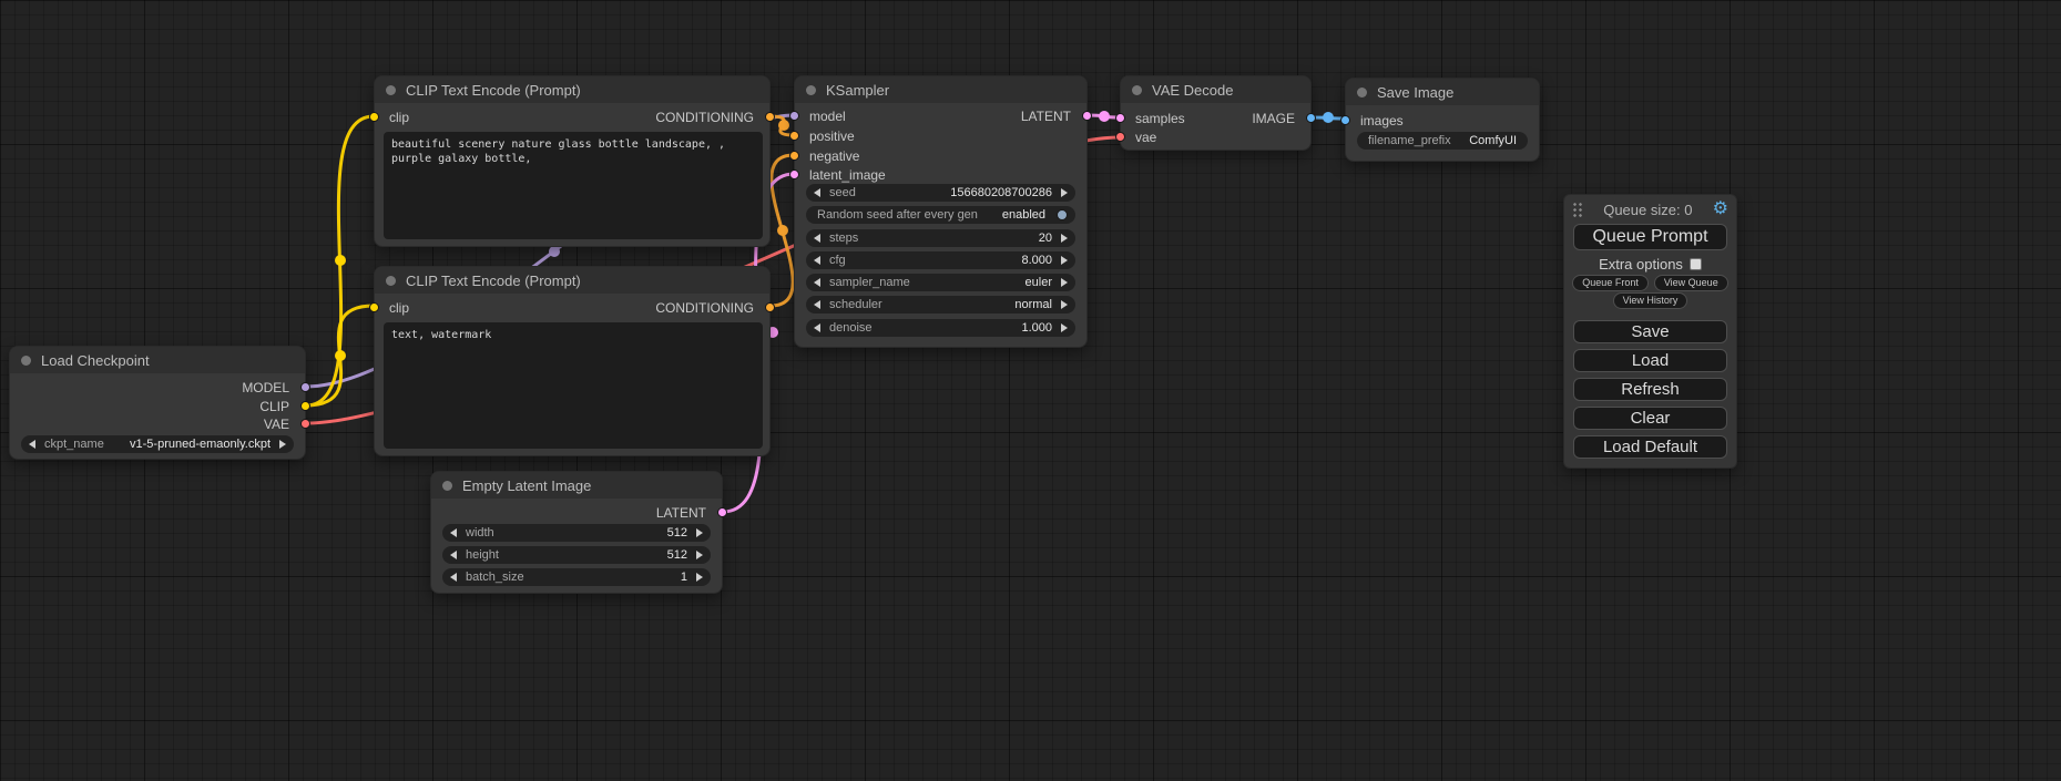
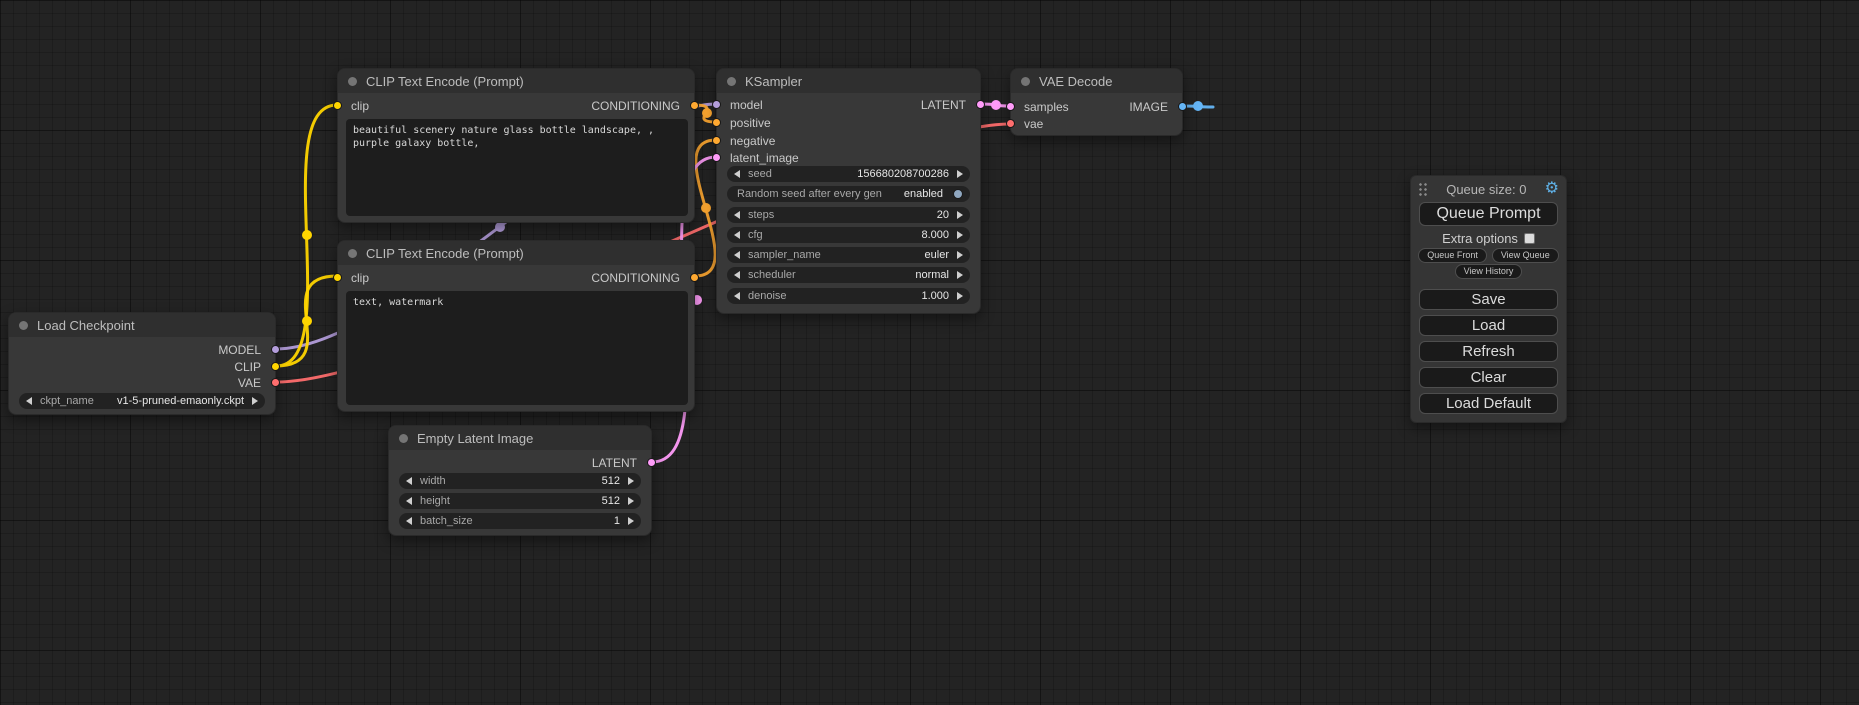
  Load Checkpoint
  MODEL
  CLIP
  VAE
  ckpt_name
  v1-5-pruned-emaonly.ckpt
  CLIP Text Encode (Prompt)
  clip
  CONDITIONING
  beautiful scenery nature glass bottle landscape, , purple galaxy bottle,
  CLIP Text Encode (Prompt)
  clip
  CONDITIONING
  text, watermark
  Empty Latent Image
  LATENT
  width
  512
  height
  512
  batch_size
  1
  KSampler
  model
  positive
  negative
  latent_image
  LATENT
  seed
  156680208700286
  Random seed after every gen
  enabled
  steps
  20
  cfg
  8.000
  sampler_name
  euler
  scheduler
  normal
  denoise
  1.000
  VAE Decode
  samples
  vae
  IMAGE
- Save Image
- images
- filename_prefix
- ComfyUI
  Queue size: 0
  ⚙
  Queue Prompt
  Extra options
  Queue Front
  View Queue
  View History
  Save
  Load
  Refresh
  Clear
  Load Default
